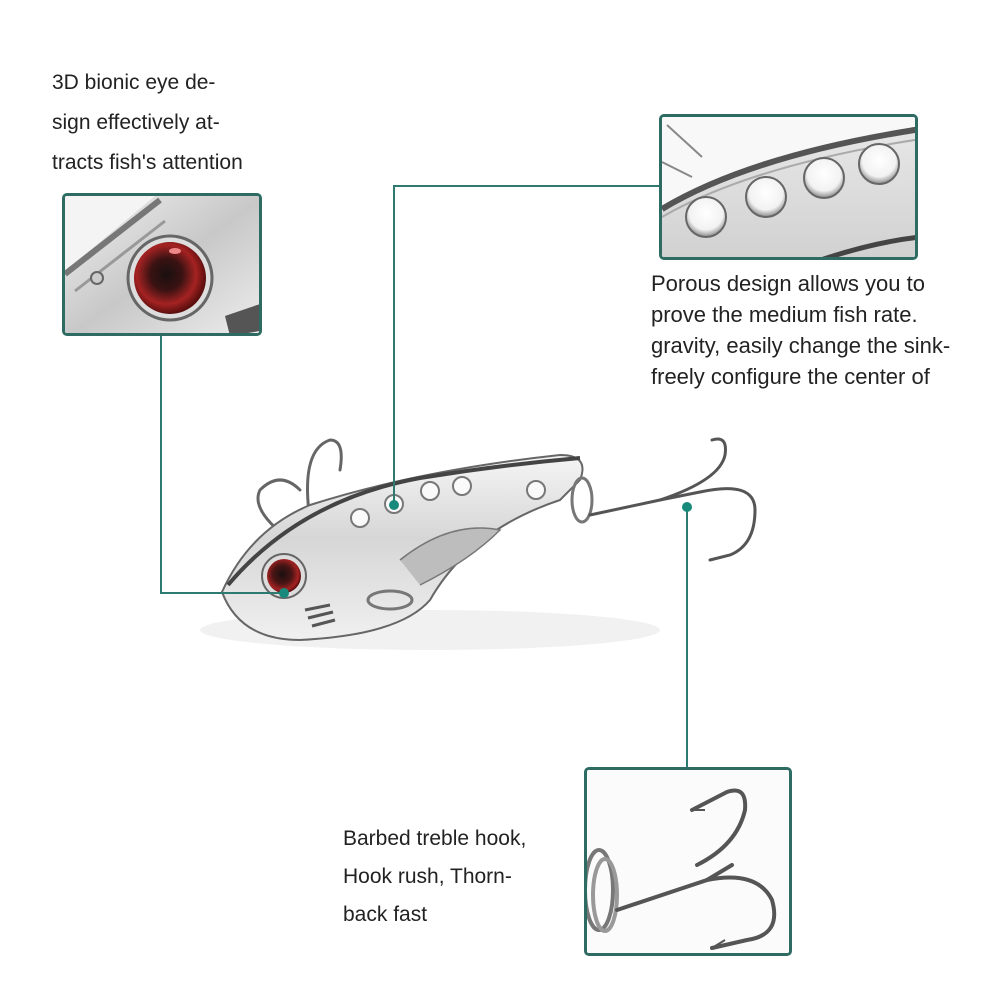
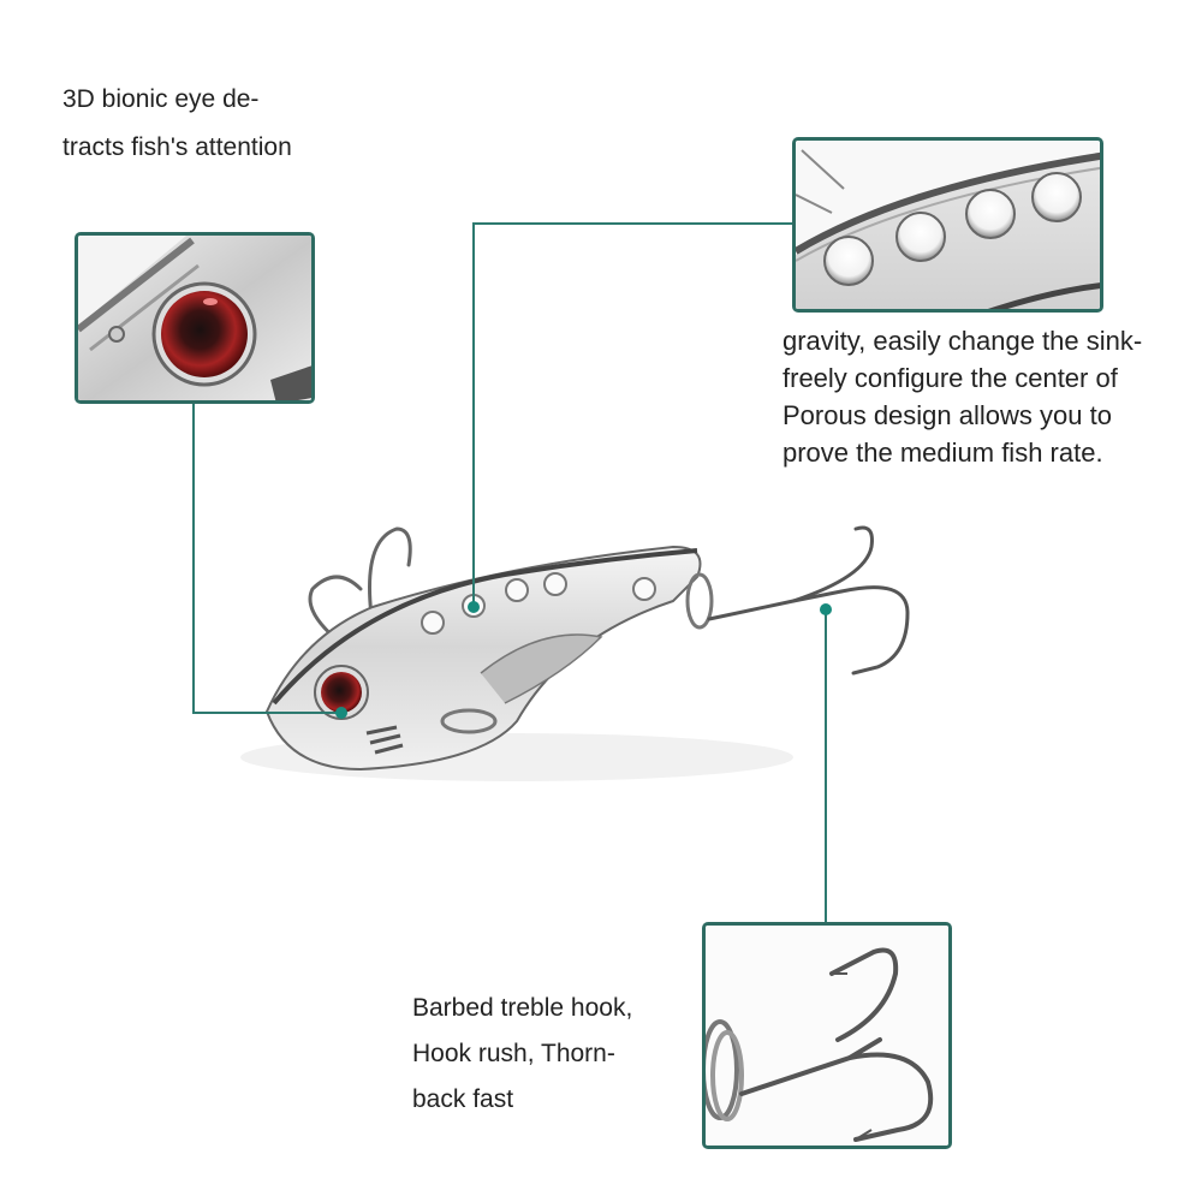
  3D bionic eye de-
- sign effectively at-
  tracts fish's attention
- Porous design allows you to
+ gravity, easily change the sink-
- prove the medium fish rate.
+ freely configure the center of
- gravity, easily change the sink-
+ Porous design allows you to
- freely configure the center of
+ prove the medium fish rate.
  Barbed treble hook,
  Hook rush, Thorn-
  back fast
